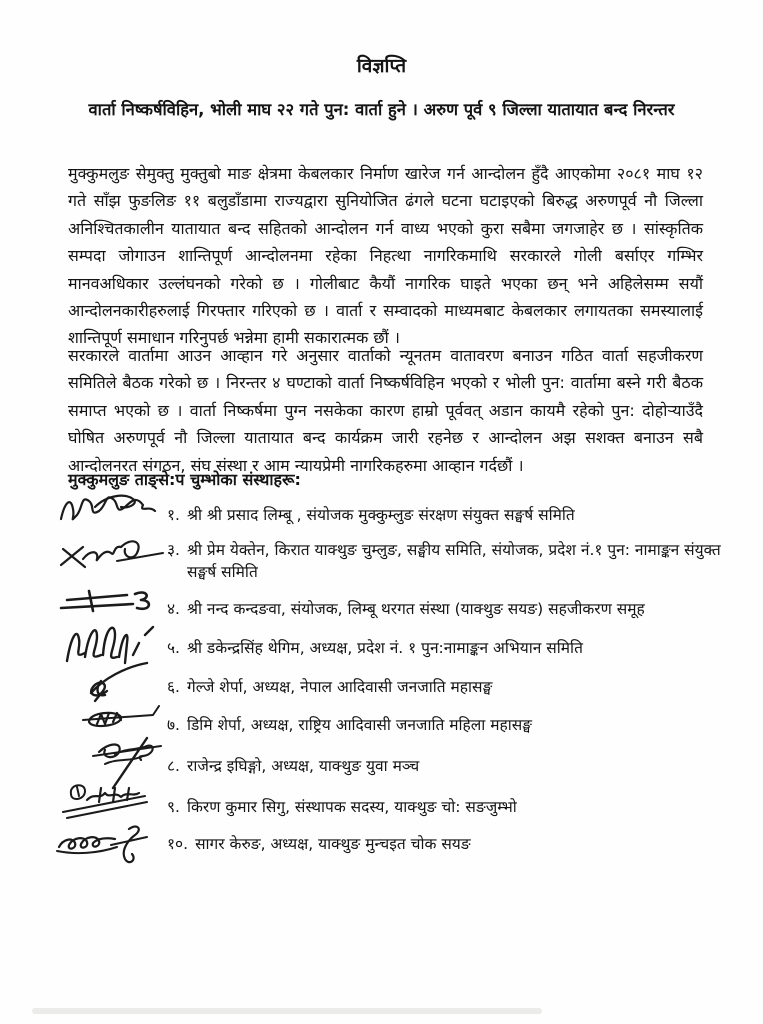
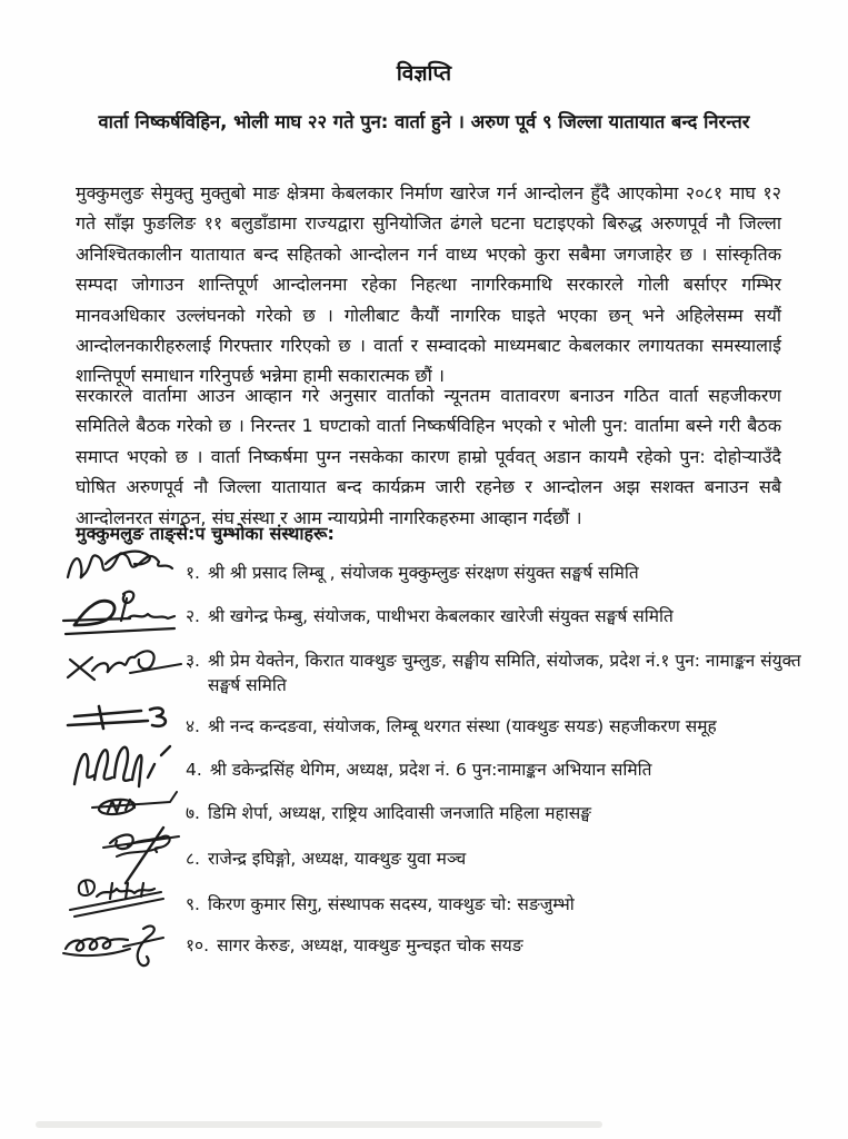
  विज्ञप्ति
  वार्ता निष्कर्षविहिन, भोली माघ २२ गते पुन: वार्ता हुने । अरुण पूर्व ९ जिल्ला यातायात बन्द निरन्तर
  मुक्कुमलुङ सेमुक्तु मुक्तुबो माङ क्षेत्रमा केबलकार निर्माण खारेज गर्न आन्दोलन हुँदै आएकोमा २०८१ माघ १२ गते साँझ फुङलिङ ११ बलुडाँडामा राज्यद्वारा सुनियोजित ढंगले घटना घटाइएको बिरुद्ध अरुणपूर्व नौ जिल्ला अनिश्चितकालीन यातायात बन्द सहितको आन्दोलन गर्न वाध्य भएको कुरा सबैमा जगजाहेर छ । सांस्कृतिक सम्पदा जोगाउन शान्तिपूर्ण आन्दोलनमा रहेका निहत्था नागरिकमाथि सरकारले गोली बर्साएर गम्भिर मानवअधिकार उल्लंघनको गरेको छ । गोलीबाट कैयौं नागरिक घाइते भएका छन् भने अहिलेसम्म सयौं आन्दोलनकारीहरुलाई गिरफ्तार गरिएको छ । वार्ता र सम्वादको माध्यमबाट केबलकार लगायतका समस्यालाई शान्तिपूर्ण समाधान गरिनुपर्छ भन्नेमा हामी सकारात्मक छौं ।
- सरकारले वार्तामा आउन आव्हान गरे अनुसार वार्ताको न्यूनतम वातावरण बनाउन गठित वार्ता सहजीकरण समितिले बैठक गरेको छ । निरन्तर ४ घण्टाको वार्ता निष्कर्षविहिन भएको र भोली पुन: वार्तामा बस्ने गरी बैठक समाप्त भएको छ । वार्ता निष्कर्षमा पुग्न नसकेका कारण हाम्रो पूर्ववत् अडान कायमै रहेको पुन: दोहोऱ्याउँदै घोषित अरुणपूर्व नौ जिल्ला यातायात बन्द कार्यक्रम जारी रहनेछ र आन्दोलन अझ सशक्त बनाउन सबै आन्दोलनरत संगठन, संघ संस्था र आम न्यायप्रेमी नागरिकहरुमा आव्हान गर्दछौं ।
+ सरकारले वार्तामा आउन आव्हान गरे अनुसार वार्ताको न्यूनतम वातावरण बनाउन गठित वार्ता सहजीकरण समितिले बैठक गरेको छ । निरन्तर 1 घण्टाको वार्ता निष्कर्षविहिन भएको र भोली पुन: वार्तामा बस्ने गरी बैठक समाप्त भएको छ । वार्ता निष्कर्षमा पुग्न नसकेका कारण हाम्रो पूर्ववत् अडान कायमै रहेको पुन: दोहोऱ्याउँदै घोषित अरुणपूर्व नौ जिल्ला यातायात बन्द कार्यक्रम जारी रहनेछ र आन्दोलन अझ सशक्त बनाउन सबै आन्दोलनरत संगठन, संघ संस्था र आम न्यायप्रेमी नागरिकहरुमा आव्हान गर्दछौं ।
  मुक्कुमलुङ ताङ्से:प चुम्भोका संस्थाहरू:
  १.
  श्री श्री प्रसाद लिम्बू , संयोजक मुक्कुम्लुङ संरक्षण संयुक्त सङ्घर्ष समिति
+ २.
+ श्री खगेन्द्र फेम्बु, संयोजक, पाथीभरा केबलकार खारेजी संयुक्त सङ्घर्ष समिति
  ३.
  श्री प्रेम येक्तेन, किरात याक्थुङ चुम्लुङ, सङ्घीय समिति, संयोजक, प्रदेश नं.१ पुन: नामाङ्कन संयुक्त सङ्घर्ष समिति
  ४.
  श्री नन्द कन्दङवा, संयोजक, लिम्बू थरगत संस्था (याक्थुङ सयङ) सहजीकरण समूह
- ५.
+ 4.
- श्री डकेन्द्रसिंह थेगिम, अध्यक्ष, प्रदेश नं. १ पुन:नामाङ्कन अभियान समिति
+ श्री डकेन्द्रसिंह थेगिम, अध्यक्ष, प्रदेश नं. 6 पुन:नामाङ्कन अभियान समिति
- ६.
- गेल्जे शेर्पा, अध्यक्ष, नेपाल आदिवासी जनजाति महासङ्घ
  ७.
  डिमि शेर्पा, अध्यक्ष, राष्ट्रिय आदिवासी जनजाति महिला महासङ्घ
  ८.
  राजेन्द्र इघिङ्गो, अध्यक्ष, याक्थुङ युवा मञ्च
  ९.
  किरण कुमार सिगु, संस्थापक सदस्य, याक्थुङ चो: सङजुम्भो
  १०.
  सागर केरुङ, अध्यक्ष, याक्थुङ मुन्चइत चोक सयङ
